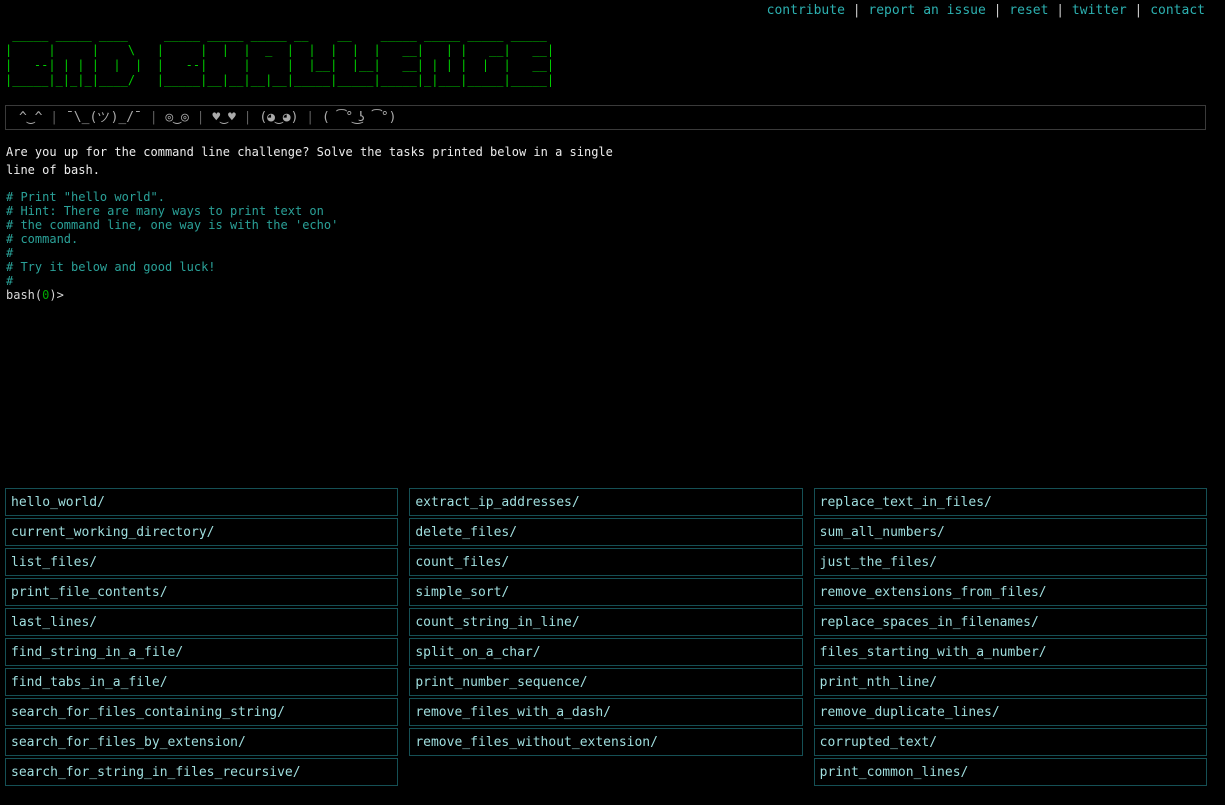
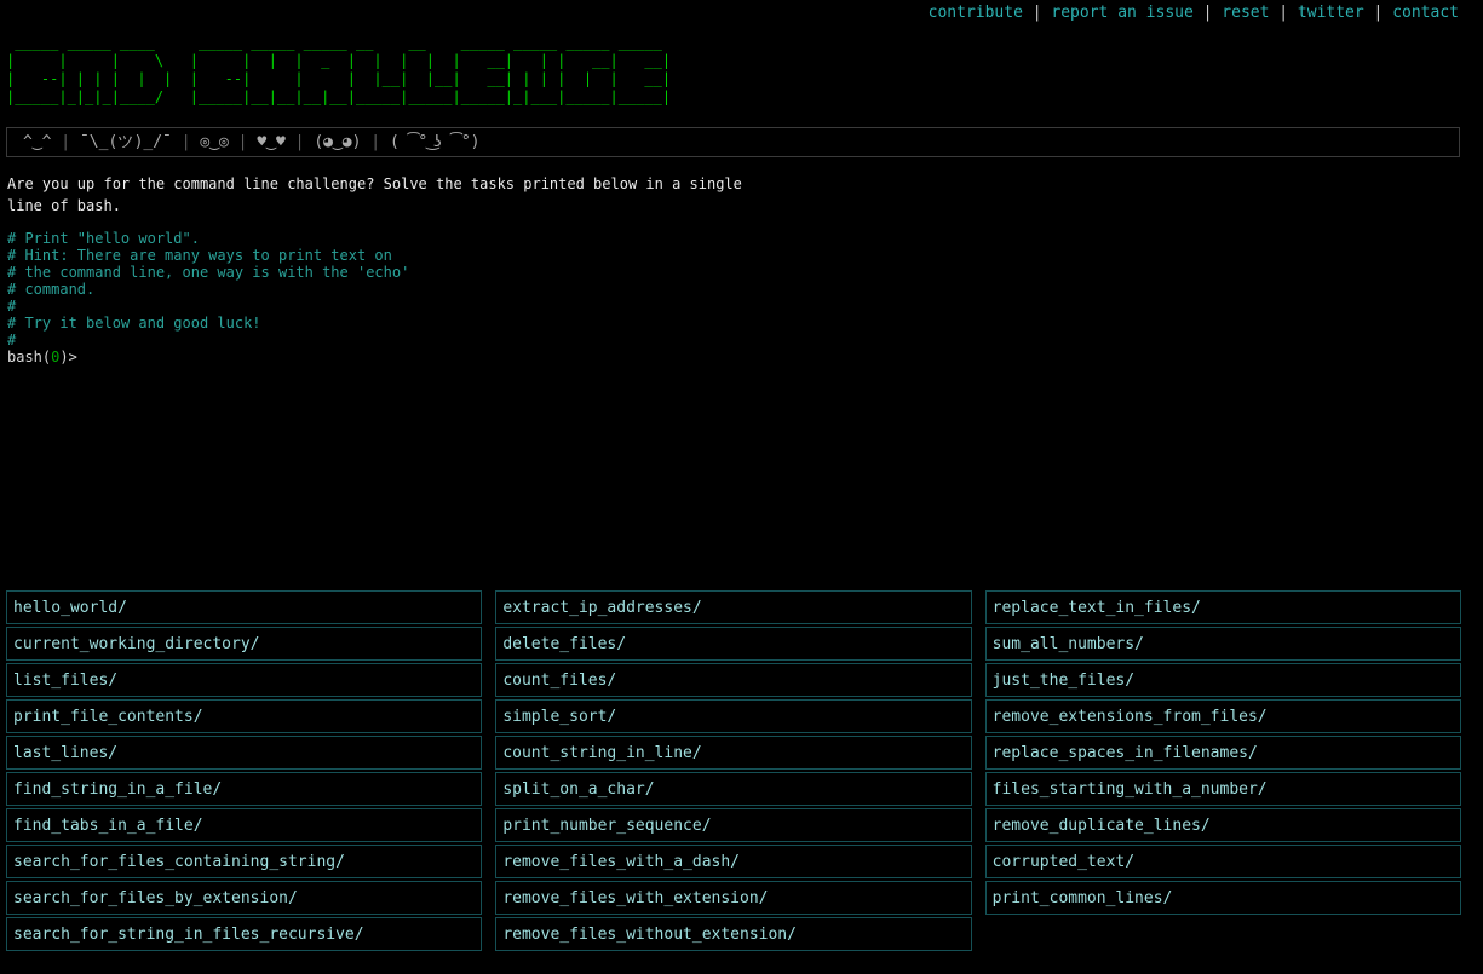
  contribute | report an issue | reset | twitter | contact
  _____ _____ ____ _____ _____ _____ __ __ _____ _____ _____ _____
  | | | \ | | | | _ | | | | | __| | | __| __|
  | --| | | | | | | --| | | |__| |__| __| | | | | | __|
  |_____|_|_|_|____/ |_____|__|__|__|__|_____|_____|_____|_|___|_____|_____|
  ^‿^ | ¯\_(ツ)_/¯ | ◎‿◎ | ♥‿♥ | (◕‿◕) | ( ͡° ͜ʖ ͡°)
  Are you up for the command line challenge? Solve the tasks printed below in a single
  line of bash.
  # Print "hello world".
  # Hint: There are many ways to print text on
  # the command line, one way is with the 'echo'
  # command.
  #
  # Try it below and good luck!
  #
  bash(0)>
  hello_world/
  current_working_directory/
  list_files/
  print_file_contents/
  last_lines/
  find_string_in_a_file/
  find_tabs_in_a_file/
  search_for_files_containing_string/
  search_for_files_by_extension/
  search_for_string_in_files_recursive/
  extract_ip_addresses/
  delete_files/
  count_files/
  simple_sort/
  count_string_in_line/
  split_on_a_char/
  print_number_sequence/
  remove_files_with_a_dash/
+ remove_files_with_extension/
  remove_files_without_extension/
  replace_text_in_files/
  sum_all_numbers/
  just_the_files/
  remove_extensions_from_files/
  replace_spaces_in_filenames/
  files_starting_with_a_number/
- print_nth_line/
  remove_duplicate_lines/
  corrupted_text/
  print_common_lines/
